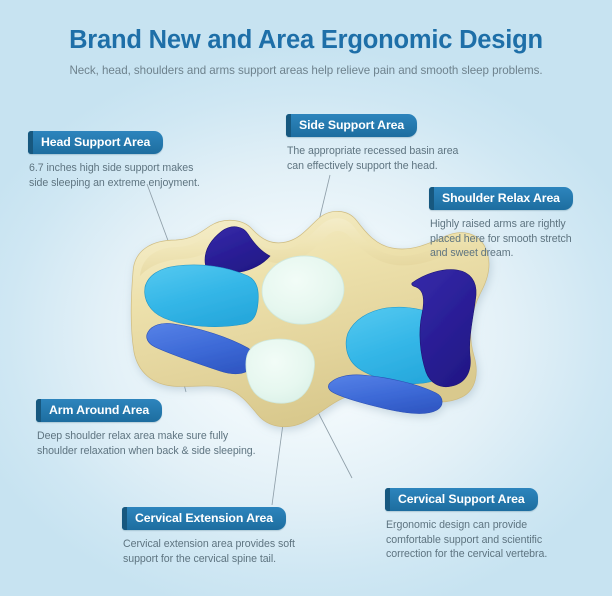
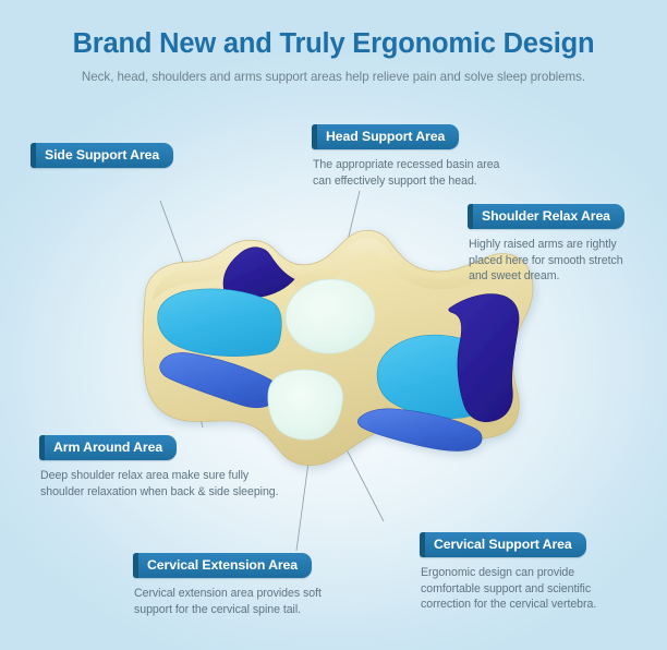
- Brand New and Area Ergonomic Design
+ Brand New and Truly Ergonomic Design
- Neck, head, shoulders and arms support areas help relieve pain and smooth sleep problems.
+ Neck, head, shoulders and arms support areas help relieve pain and solve sleep problems.
- Head Support Area
+ Side Support Area
- 6.7 inches high side support makes
- side sleeping an extreme enjoyment.
- Side Support Area
+ Head Support Area
  The appropriate recessed basin area
  can effectively support the head.
  Shoulder Relax Area
  Highly raised arms are rightly
  placed here for smooth stretch
  and sweet dream.
  Arm Around Area
  Deep shoulder relax area make sure fully
  shoulder relaxation when back & side sleeping.
  Cervical Extension Area
  Cervical extension area provides soft
  support for the cervical spine tail.
  Cervical Support Area
  Ergonomic design can provide
  comfortable support and scientific
  correction for the cervical vertebra.
